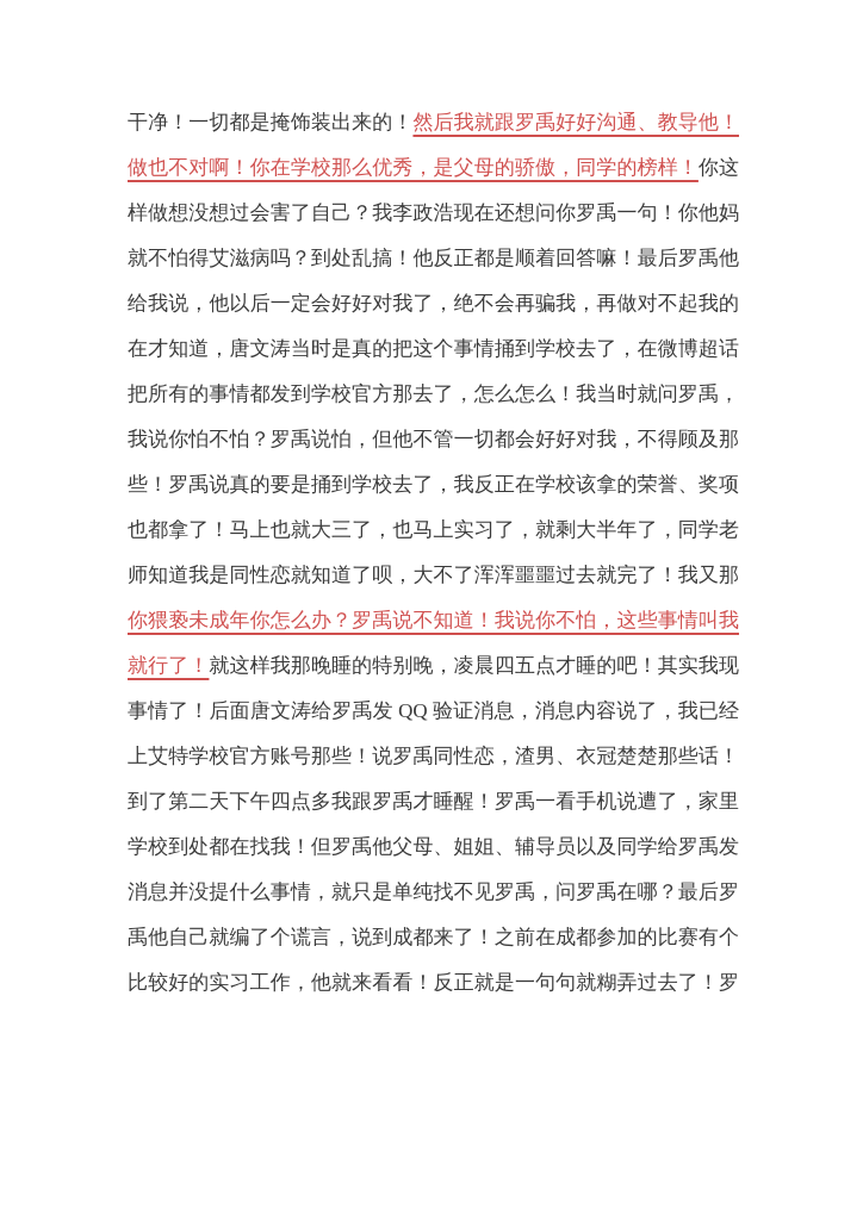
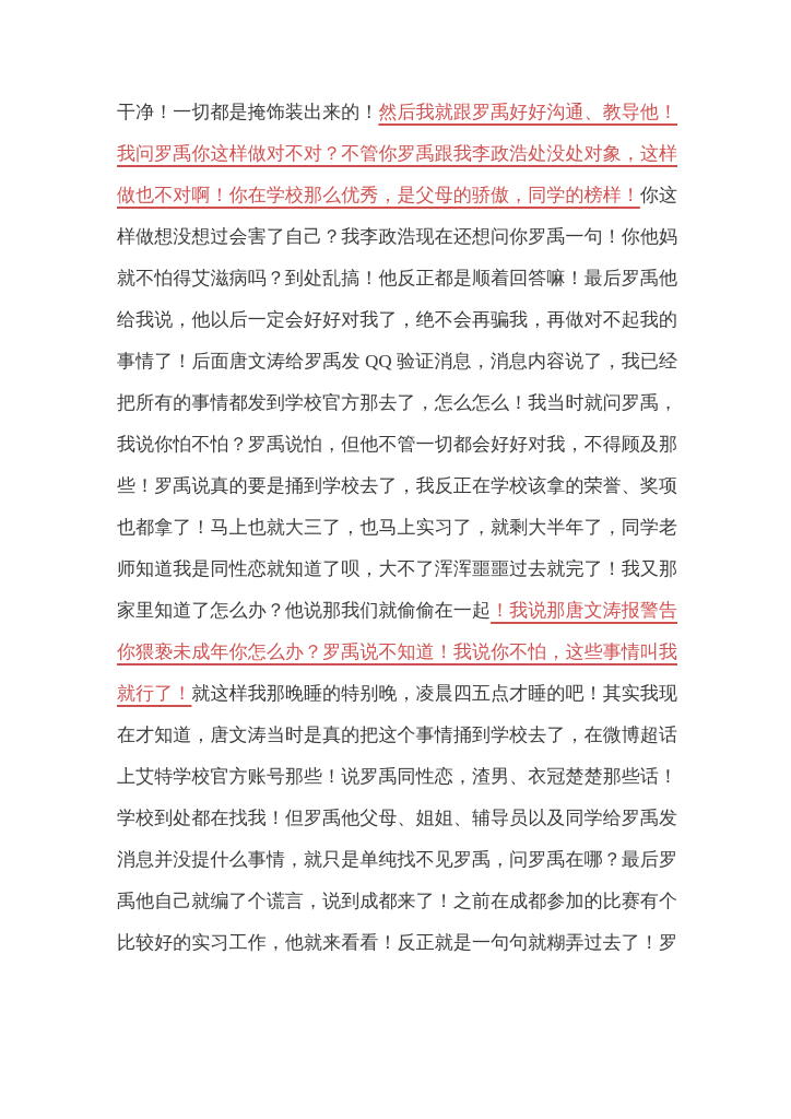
  干净！一切都是掩饰装出来的！然后我就跟罗禹好好沟通、教导他！
+ 我问罗禹你这样做对不对？不管你罗禹跟我李政浩处没处对象，这样
  做也不对啊！你在学校那么优秀，是父母的骄傲，同学的榜样！你这
  样做想没想过会害了自己？我李政浩现在还想问你罗禹一句！你他妈
  就不怕得艾滋病吗？到处乱搞！他反正都是顺着回答嘛！最后罗禹他
  给我说，他以后一定会好好对我了，绝不会再骗我，再做对不起我的
- 在才知道，唐文涛当时是真的把这个事情捅到学校去了，在微博超话
+ 事情了！后面唐文涛给罗禹发 QQ 验证消息，消息内容说了，我已经
  把所有的事情都发到学校官方那去了，怎么怎么！我当时就问罗禹，
  我说你怕不怕？罗禹说怕，但他不管一切都会好好对我，不得顾及那
  些！罗禹说真的要是捅到学校去了，我反正在学校该拿的荣誉、奖项
  也都拿了！马上也就大三了，也马上实习了，就剩大半年了，同学老
  师知道我是同性恋就知道了呗，大不了浑浑噩噩过去就完了！我又那
+ 家里知道了怎么办？他说那我们就偷偷在一起！我说那唐文涛报警告
  你猥亵未成年你怎么办？罗禹说不知道！我说你不怕，这些事情叫我
  就行了！就这样我那晚睡的特别晚，凌晨四五点才睡的吧！其实我现
- 事情了！后面唐文涛给罗禹发 QQ 验证消息，消息内容说了，我已经
+ 在才知道，唐文涛当时是真的把这个事情捅到学校去了，在微博超话
  上艾特学校官方账号那些！说罗禹同性恋，渣男、衣冠楚楚那些话！
- 到了第二天下午四点多我跟罗禹才睡醒！罗禹一看手机说遭了，家里
  学校到处都在找我！但罗禹他父母、姐姐、辅导员以及同学给罗禹发
  消息并没提什么事情，就只是单纯找不见罗禹，问罗禹在哪？最后罗
  禹他自己就编了个谎言，说到成都来了！之前在成都参加的比赛有个
  比较好的实习工作，他就来看看！反正就是一句句就糊弄过去了！罗
